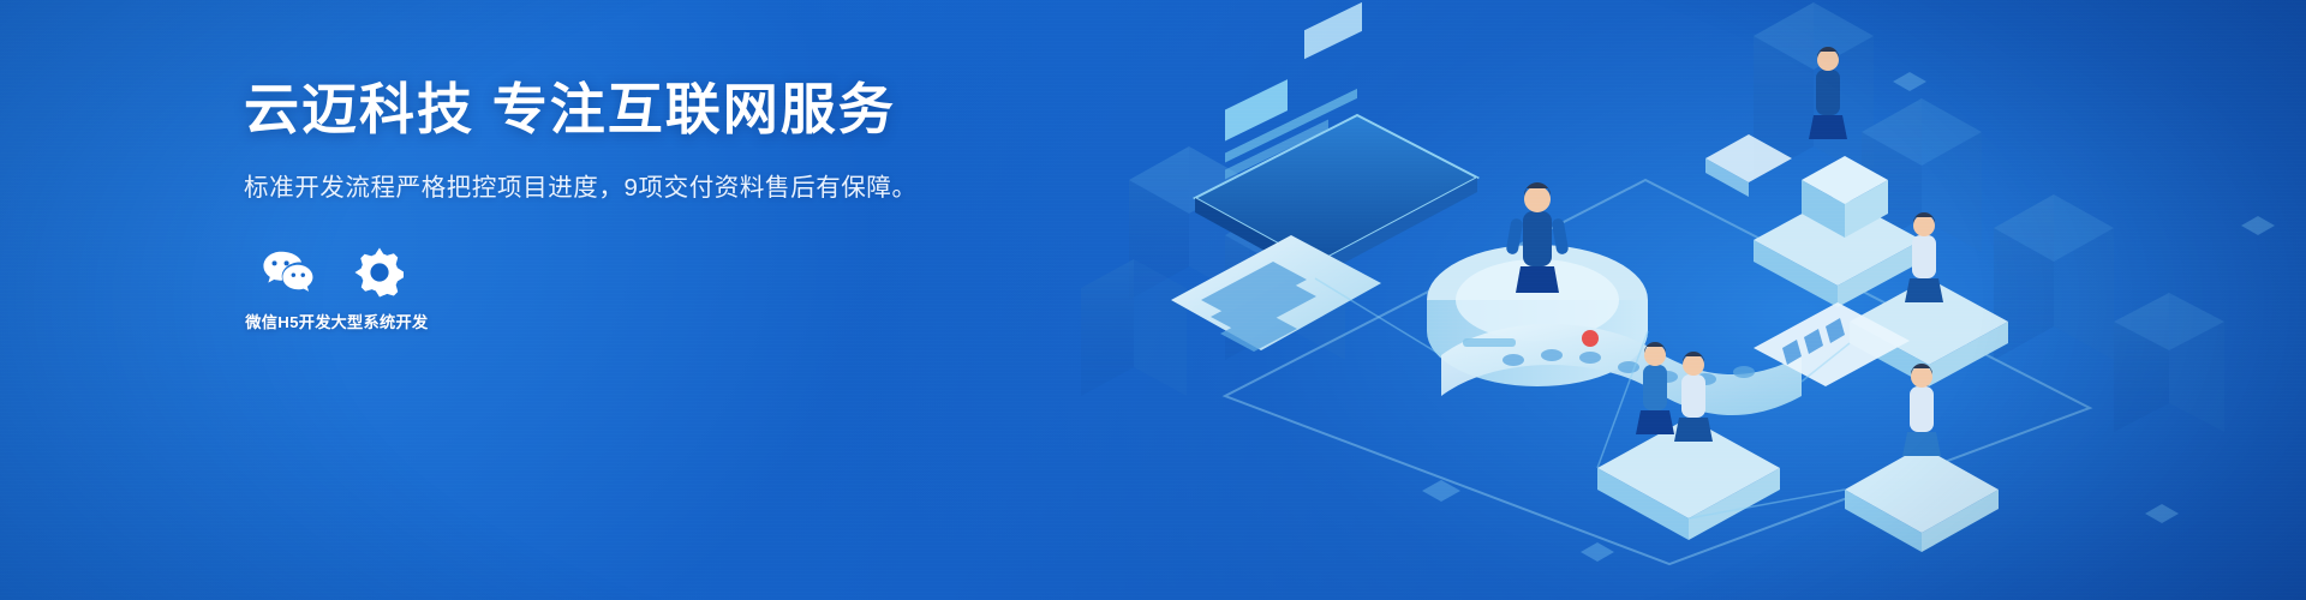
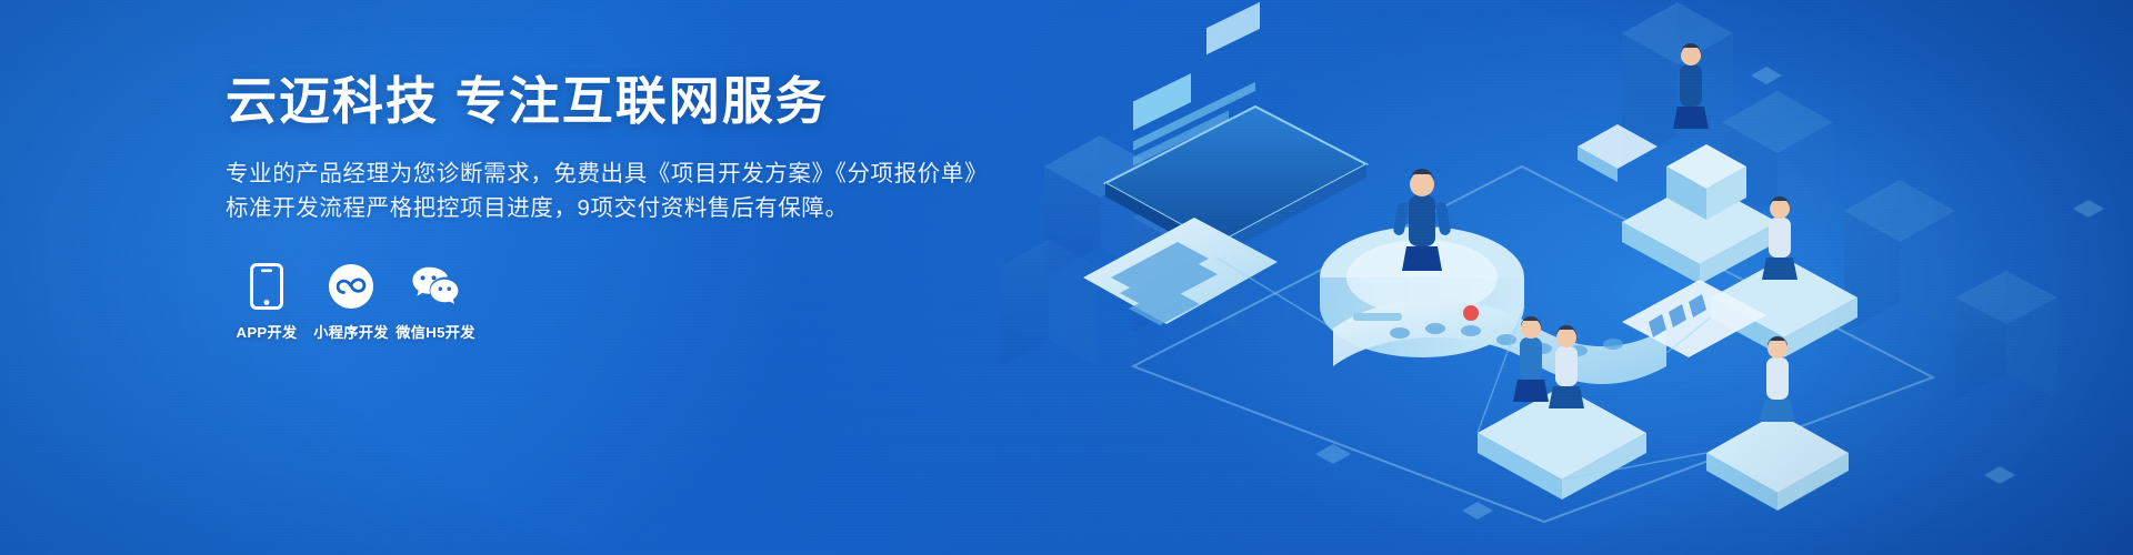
  云迈科技 专注互联网服务
+ 专业的产品经理为您诊断需求，免费出具《项目开发方案》《分项报价单》
  标准开发流程严格把控项目进度，9项交付资料售后有保障。
+ APP开发
+ 小程序开发
  微信H5开发
- 大型系统开发
